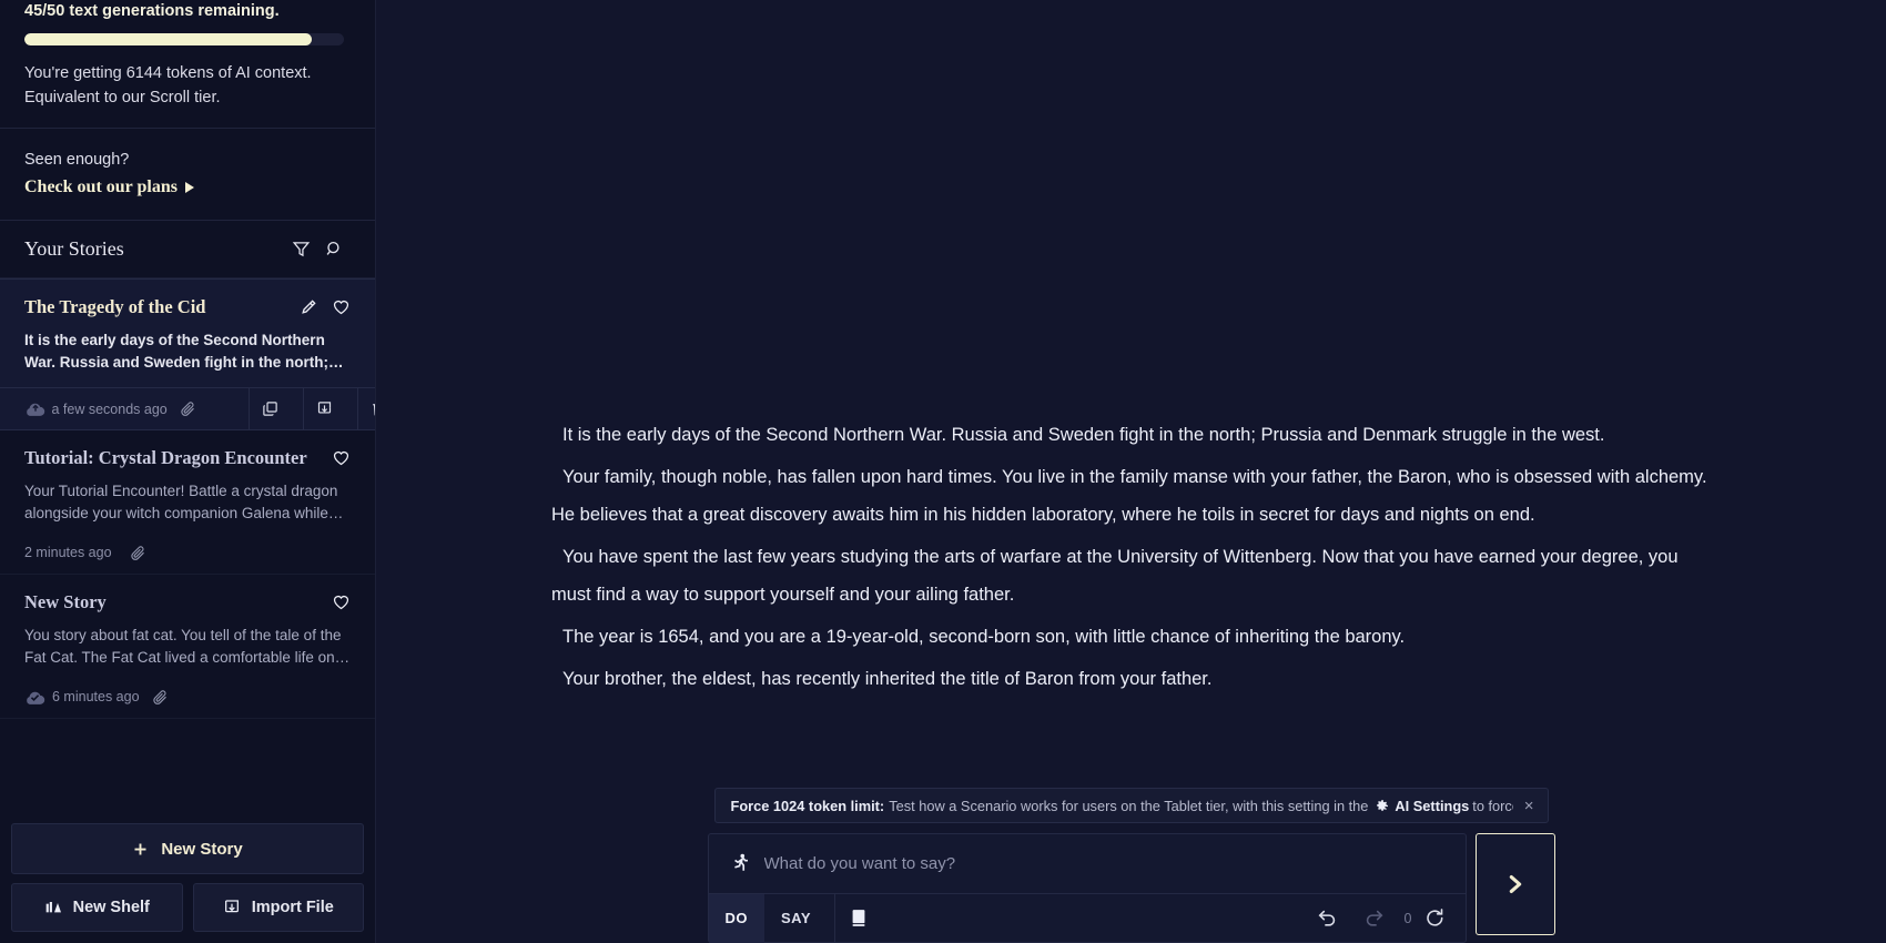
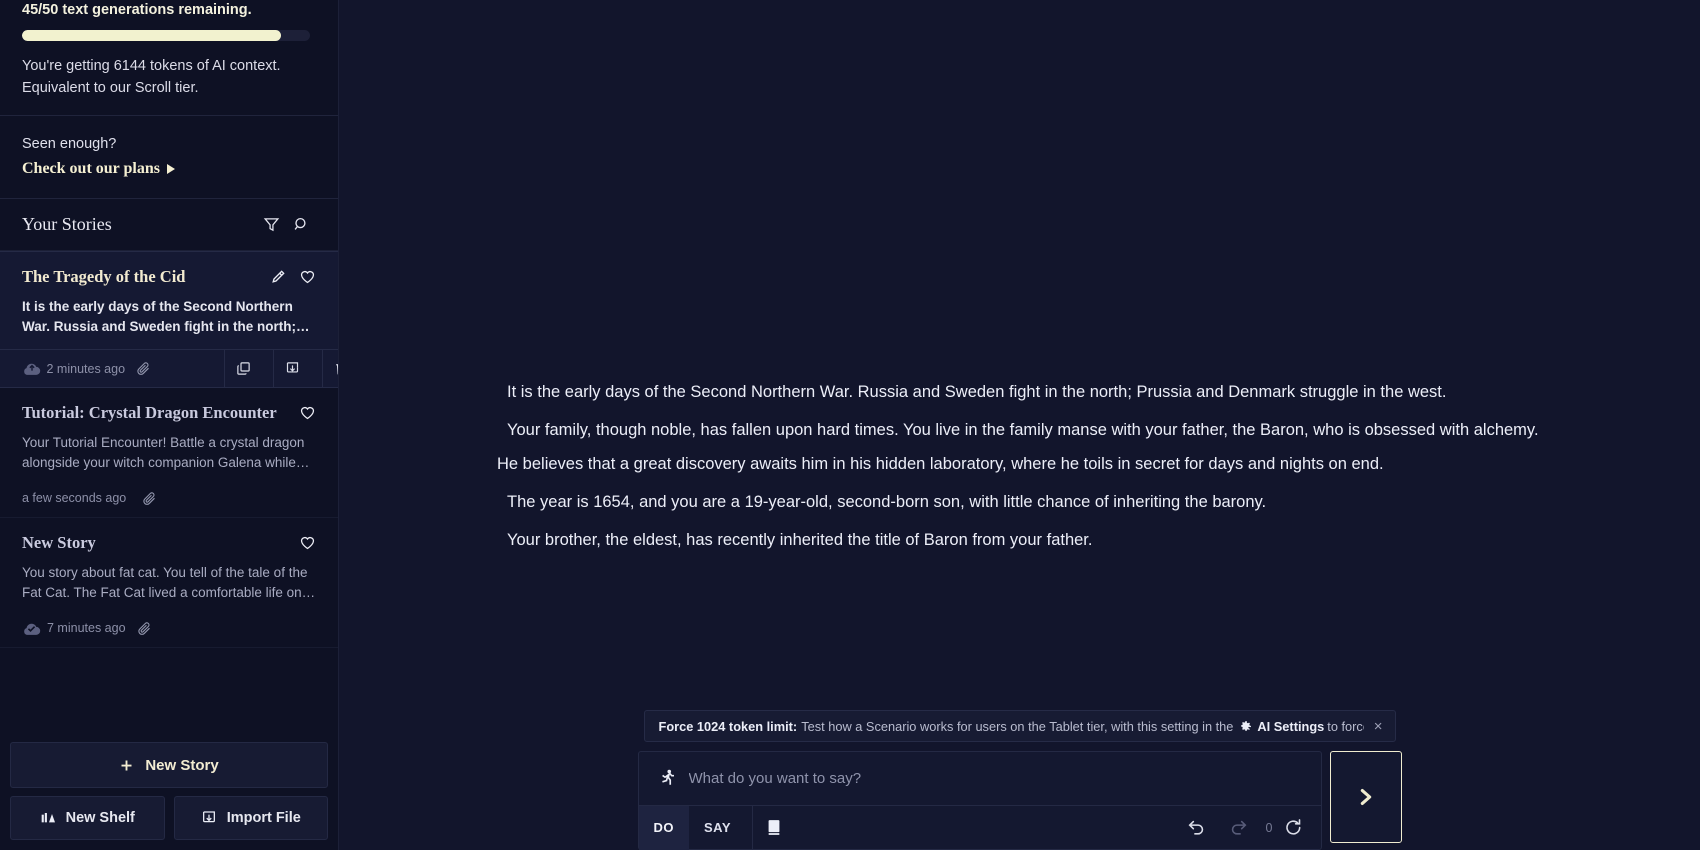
  45/50 text generations remaining.
  You're getting 6144 tokens of AI context.
  Equivalent to our Scroll tier.
  Seen enough?
  Check out our plans
  Your Stories
  The Tragedy of the Cid
  It is the early days of the Second Northern War. Russia and Sweden fight in the north;
- a few seconds ago
+ 2 minutes ago
  Tutorial: Crystal Dragon Encounter
  Your Tutorial Encounter! Battle a crystal dragon alongside your witch companion Galena while
- 2 minutes ago
+ a few seconds ago
  New Story
  You story about fat cat. You tell of the tale of the Fat Cat. The Fat Cat lived a comfortable life on
- 6 minutes ago
+ 7 minutes ago
  New Story
  New Shelf
  Import File
  It is the early days of the Second Northern War. Russia and Sweden fight in the north; Prussia and Denmark struggle in the west.
  Your family, though noble, has fallen upon hard times. You live in the family manse with your father, the Baron, who is obsessed with alchemy. He believes that a great discovery awaits him in his hidden laboratory, where he toils in secret for days and nights on end.
- You have spent the last few years studying the arts of warfare at the University of Wittenberg. Now that you have earned your degree, you must find a way to support yourself and your ailing father.
  The year is 1654, and you are a 19-year-old, second-born son, with little chance of inheriting the barony.
  Your brother, the eldest, has recently inherited the title of Baron from your father.
  Force 1024 token limit:
  Test how a Scenario works for users on the Tablet tier, with this setting in the
  AI Settings
  ×
  What do you want to say?
  DO
  SAY
  0
